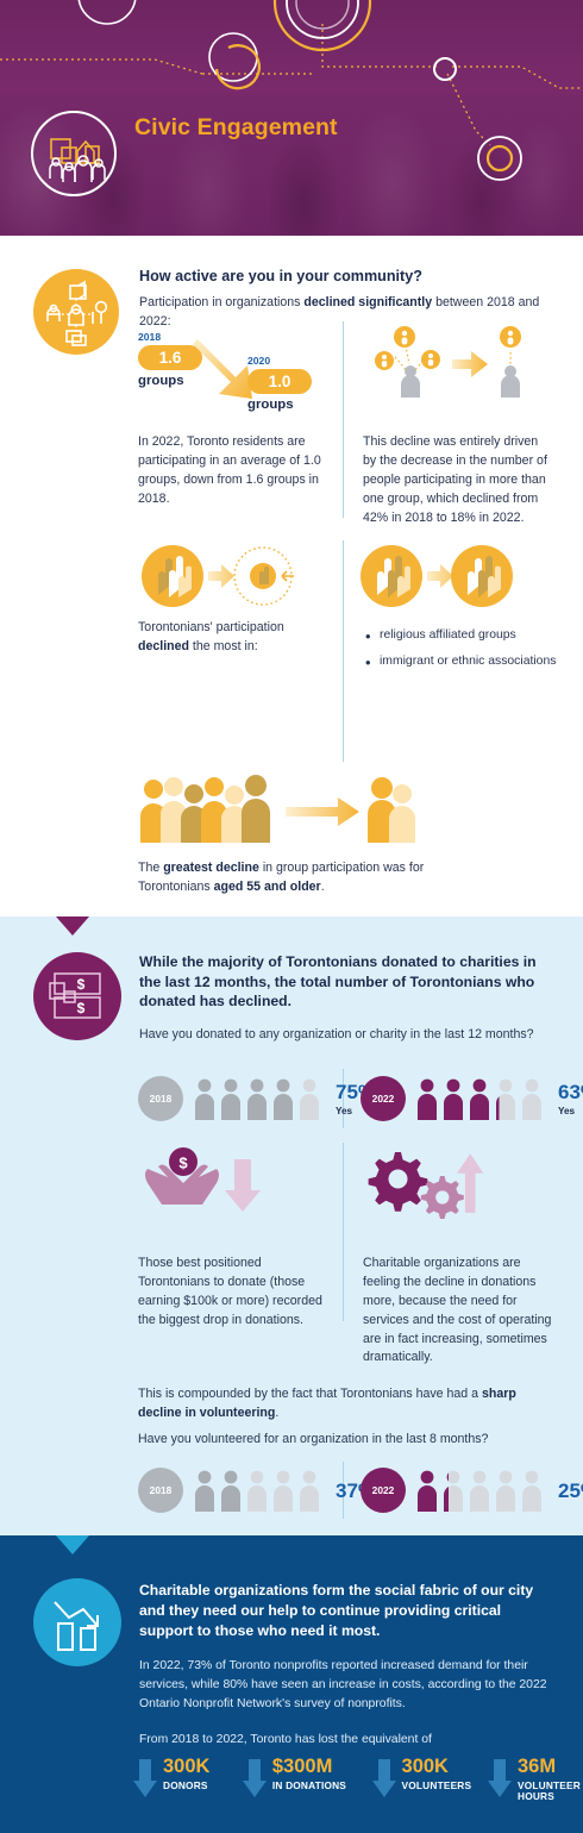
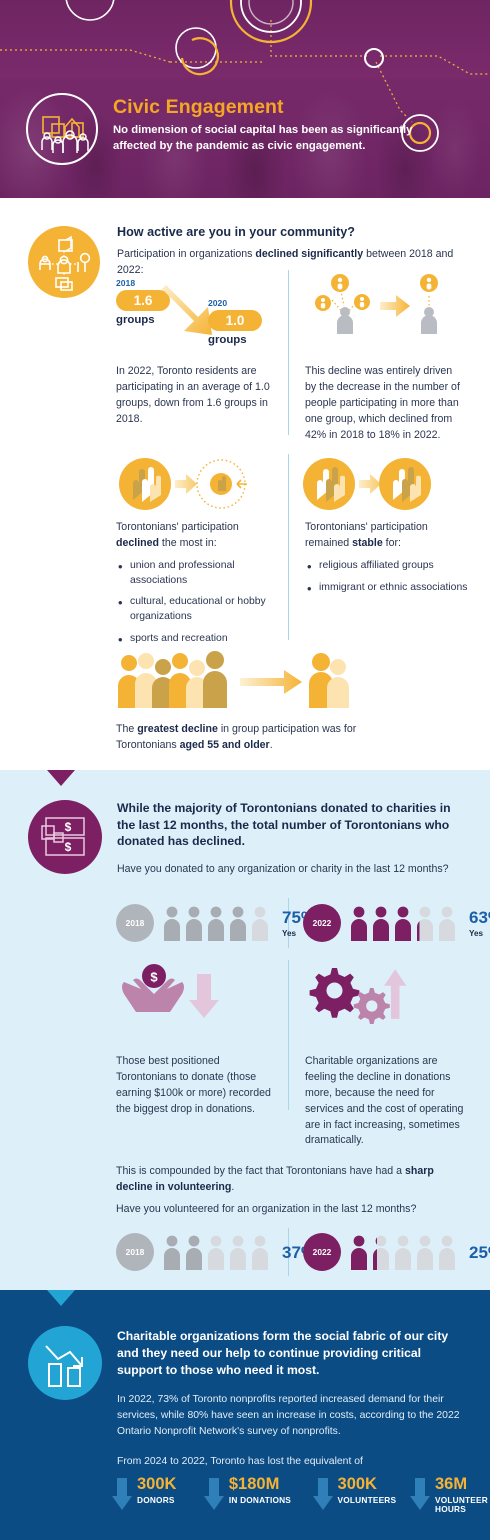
  Civic Engagement
+ No dimension of social capital has been as significantly affected by the pandemic as civic engagement.
  How active are you in your community?
  Participation in organizations declined significantly between 2018 and 2022:
  2018
  1.6
  groups
  2020
  1.0
  groups
  In 2022, Toronto residents are participating in an average of 1.0 groups, down from 1.6 groups in 2018.
  This decline was entirely driven by the decrease in the number of people participating in more than one group, which declined from 42% in 2018 to 18% in 2022.
  Torontonians' participation declined the most in:
+ union and professional associations
+ cultural, educational or hobby organizations
+ sports and recreation
+ Torontonians' participation remained stable for:
  religious affiliated groups
  immigrant or ethnic associations
  The greatest decline in group participation was for Torontonians aged 55 and older.
  $
  $
  While the majority of Torontonians donated to charities in the last 12 months, the total number of Torontonians who donated has declined.
  Have you donated to any organization or charity in the last 12 months?
  2018
  Yes
  2022
  Yes
  $
  Those best positioned Torontonians to donate (those earning $100k or more) recorded the biggest drop in donations.
  Charitable organizations are feeling the decline in donations more, because the need for services and the cost of operating are in fact increasing, sometimes dramatically.
  This is compounded by the fact that Torontonians have had a sharp decline in volunteering.
- Have you volunteered for an organization in the last 8 months?
+ Have you volunteered for an organization in the last 12 months?
  2018
  2022
  Charitable organizations form the social fabric of our city and they need our help to continue providing critical support to those who need it most.
  In 2022, 73% of Toronto nonprofits reported increased demand for their services, while 80% have seen an increase in costs, according to the 2022 Ontario Nonprofit Network's survey of nonprofits.
- From 2018 to 2022, Toronto has lost the equivalent of
+ From 2024 to 2022, Toronto has lost the equivalent of
  300K
  DONORS
- $300M
+ $180M
  IN DONATIONS
  300K
  VOLUNTEERS
  36M
  VOLUNTEER HOURS
